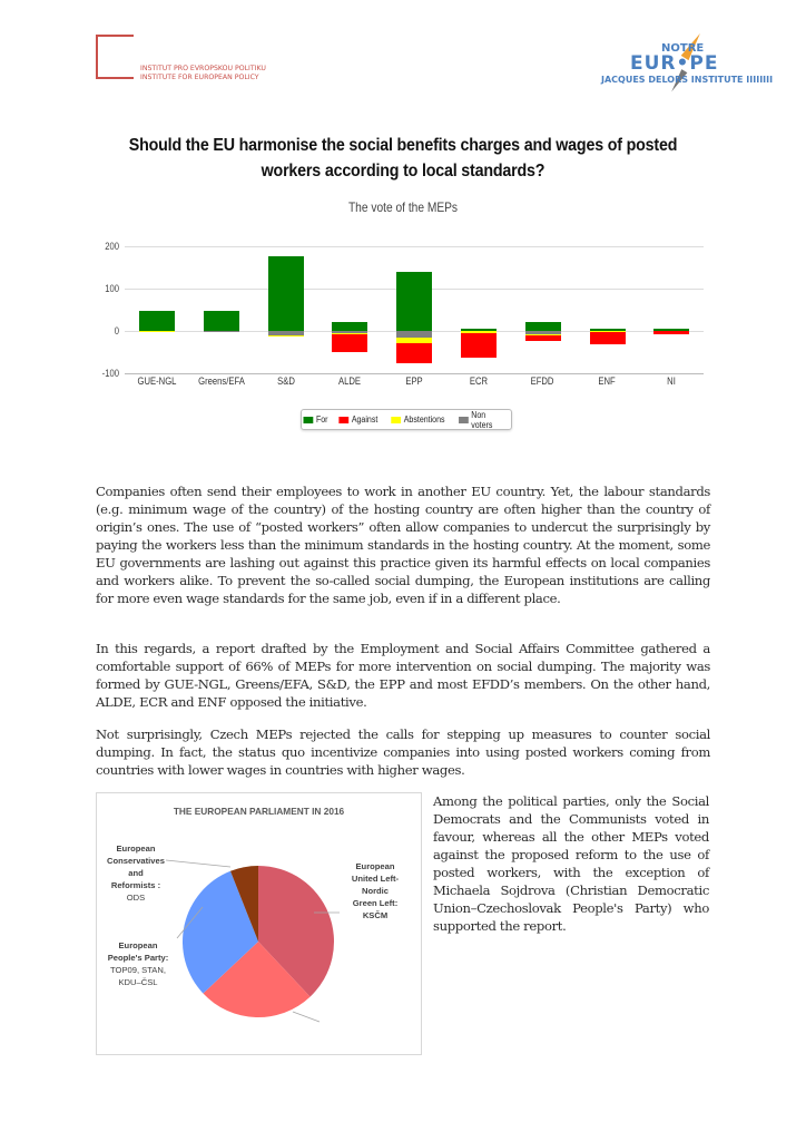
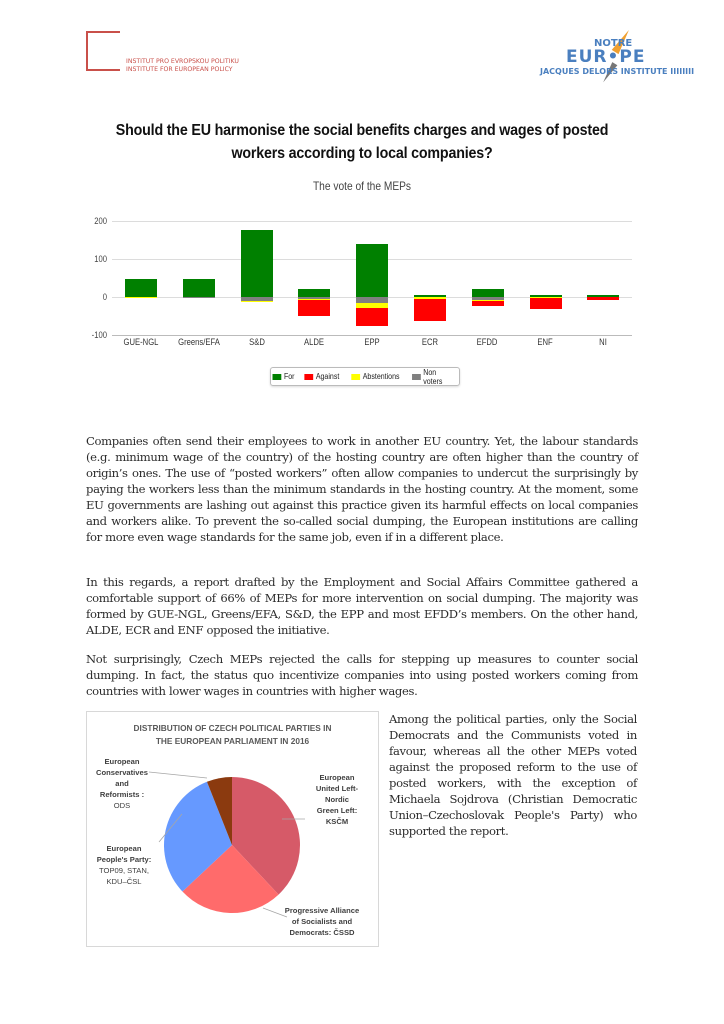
  NOTRE
  EUR•PE
  JACQUES DELORS INSTITUTE IIIIIIII
- Should the EU harmonise the social benefits charges and wages of posted workers according to local standards?
+ Should the EU harmonise the social benefits charges and wages of posted workers according to local companies?
  The vote of the MEPs
  200
  100
  0
  -100
  GUE-NGL
  Greens/EFA
  S&D
  ALDE
  EPP
  ECR
  EFDD
  ENF
  NI
  For
  Against
  Abstentions
  Non voters
  Companies often send their employees to work in another EU country. Yet, the labour standards (e.g. minimum wage of the country) of the hosting country are often higher than the country of origin’s ones. The use of “posted workers” often allow companies to undercut the surprisingly by paying the workers less than the minimum standards in the hosting country. At the moment, some EU governments are lashing out against this practice given its harmful effects on local companies and workers alike. To prevent the so-called social dumping, the European institutions are calling for more even wage standards for the same job, even if in a different place.
  In this regards, a report drafted by the Employment and Social Affairs Committee gathered a comfortable support of 66% of MEPs for more intervention on social dumping. The majority was formed by GUE-NGL, Greens/EFA, S&D, the EPP and most EFDD’s members. On the other hand, ALDE, ECR and ENF opposed the initiative.
  Not surprisingly, Czech MEPs rejected the calls for stepping up measures to counter social dumping. In fact, the status quo incentivize companies into using posted workers coming from countries with lower wages in countries with higher wages.
+ DISTRIBUTION OF CZECH POLITICAL PARTIES IN
  THE EUROPEAN PARLIAMENT IN 2016
  European
  Conservatives
  and
  Reformists :
  ODS
  European
  United Left-
  Nordic
  Green Left:
  KSČM
  European
  People's Party:
  TOP09, STAN,
  KDU–ČSL
+ Progressive Alliance
+ of Socialists and
+ Democrats: ČSSD
  Among the political parties, only the Social Democrats and the Communists voted in favour, whereas all the other MEPs voted against the proposed reform to the use of posted workers, with the exception of Michaela Sojdrova (Christian Democratic Union–Czechoslovak People's Party) who supported the report.
